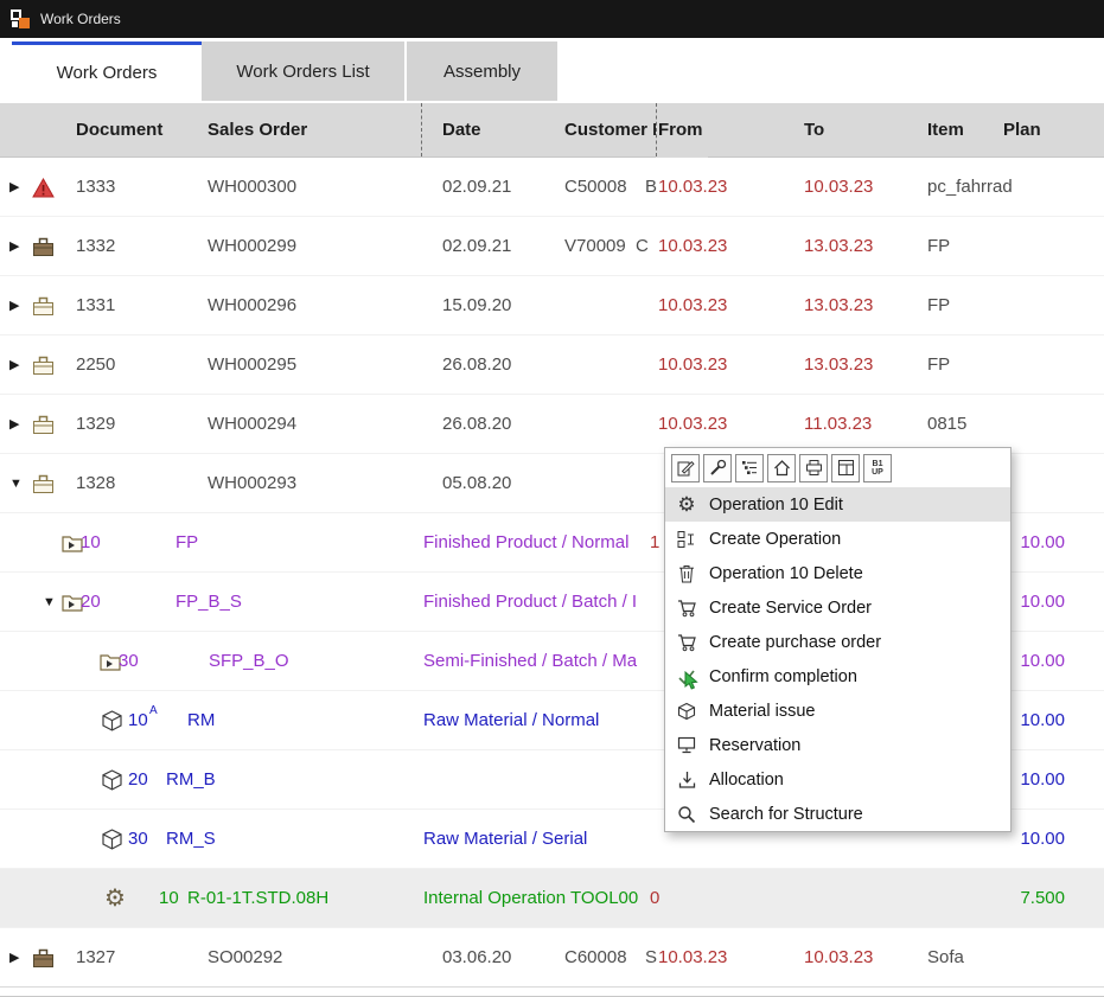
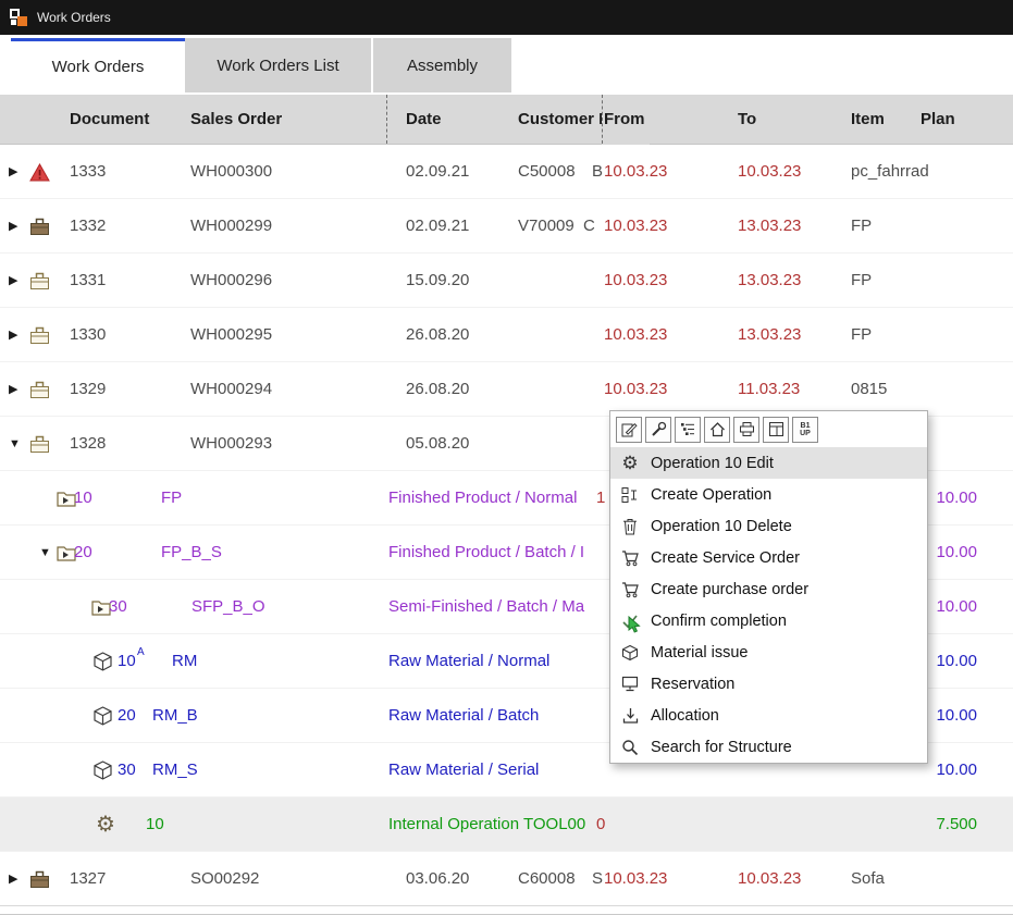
  Work Orders
  Work Orders
  Work Orders List
  Assembly
  Document
  Sales Order
  Date
  From
  To
  Item
  Plan
  ▶
  1333
  WH000300
  02.09.21
  C50008
  B
  10.03.23
  10.03.23
  pc_fahrrad
  ▶
  1332
  WH000299
  02.09.21
  V70009
  C
  10.03.23
  13.03.23
  FP
  ▶
  1331
  WH000296
  15.09.20
  10.03.23
  13.03.23
  FP
  ▶
- 2250
+ 1330
  WH000295
  26.08.20
  10.03.23
  13.03.23
  FP
  ▶
  1329
  WH000294
  26.08.20
  10.03.23
  11.03.23
  0815
  ▼
  1328
  WH000293
  05.08.20
  10
  FP
  Finished Product / Normal
  1
  10.00
  ▼
  20
  FP_B_S
  Finished Product / Batch / I
  10.00
  30
  SFP_B_O
  Semi-Finished / Batch / Ma
  10.00
  10
  A
  RM
  Raw Material / Normal
  10.00
  20
  RM_B
+ Raw Material / Batch
  10.00
  30
  RM_S
  Raw Material / Serial
  10.00
  ⚙
  10
- R-01-1T.STD.08H
  Internal Operation TOOL00
  0
  7.500
  ▶
  1327
  SO00292
  03.06.20
  C60008
  S
  10.03.23
  10.03.23
  Sofa
  ⚙
  Operation 10 Edit
  Create Operation
  Operation 10 Delete
  Create Service Order
  Create purchase order
  Confirm completion
  Material issue
  Reservation
  Allocation
  Search for Structure
